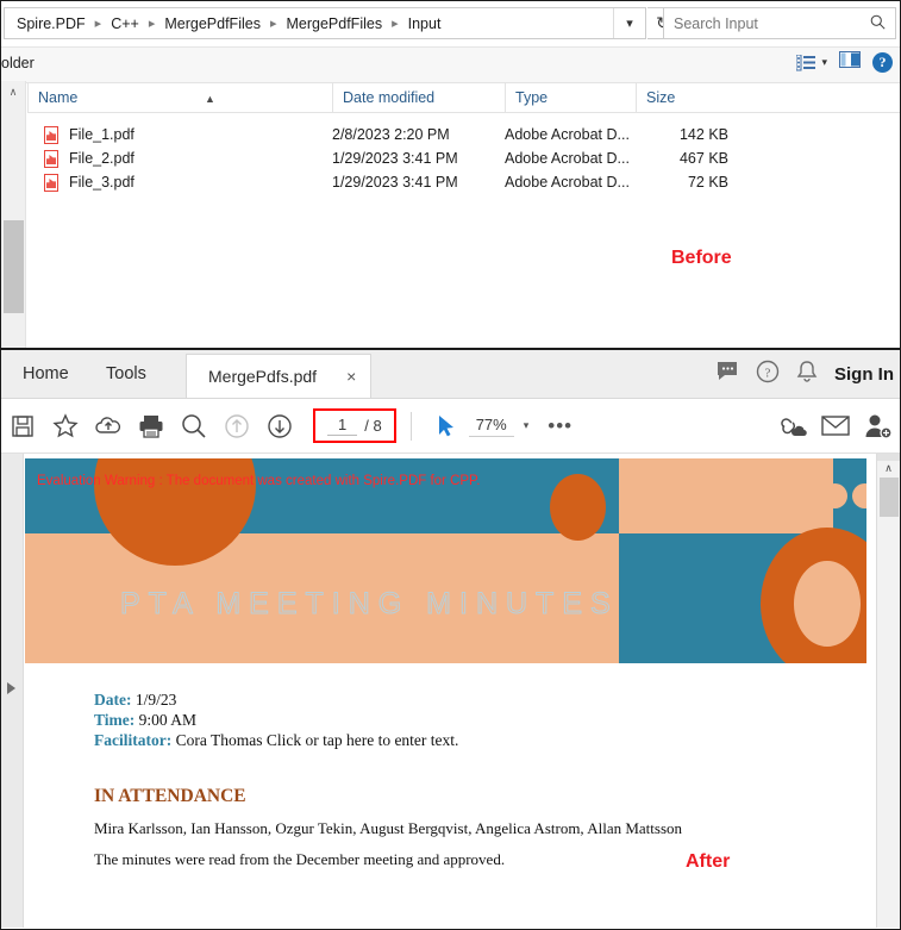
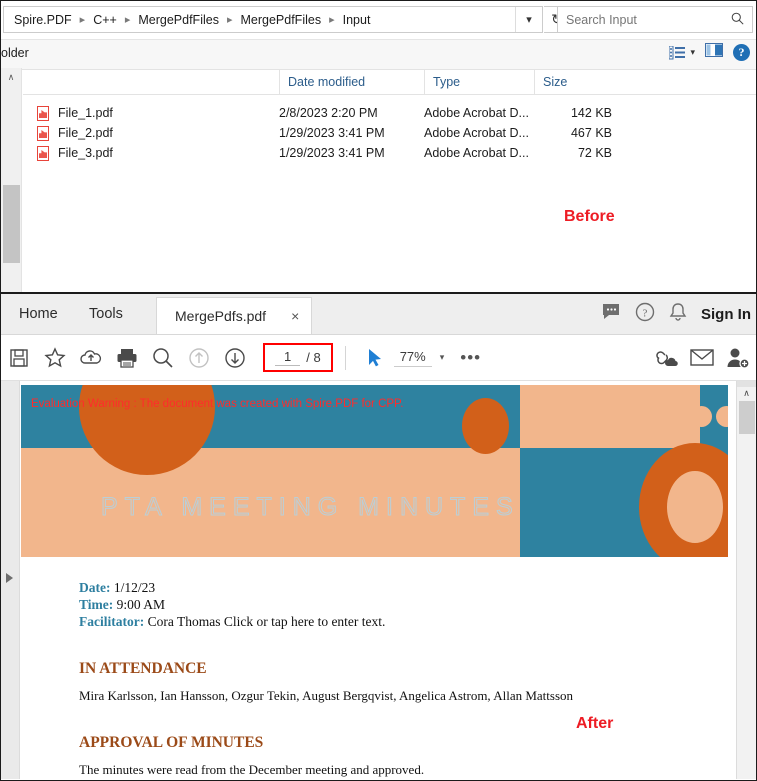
  Spire.PDF
  ▸
  C++
  ▸
  MergePdfFiles
  ▸
  MergePdfFiles
  ▸
  Input
  ▾
  Search Input
  older
  ▾
  ?
- Name
- ▲
  Date modified
  Type
  Size
  File_1.pdf
  2/8/2023 2:20 PM
  Adobe Acrobat D...
  142 KB
  File_2.pdf
  1/29/2023 3:41 PM
  Adobe Acrobat D...
  467 KB
  File_3.pdf
  1/29/2023 3:41 PM
  Adobe Acrobat D...
  72 KB
  ∧
  Before
  Home
  Tools
  MergePdfs.pdf
  ×
  ?
  Sign In
  1
  / 8
  77%
  ▾
  •••
  Evaluation Warning : The document was created with Spire.PDF for CPP.
  PTA MEETING MINUTES
- Date: 1/9/23
+ Date: 1/12/23
  Time: 9:00 AM
  Facilitator: Cora Thomas Click or tap here to enter text.
  IN ATTENDANCE
  Mira Karlsson, Ian Hansson, Ozgur Tekin, August Bergqvist, Angelica Astrom, Allan Mattsson
+ APPROVAL OF MINUTES
  The minutes were read from the December meeting and approved.
  After
  ∧
